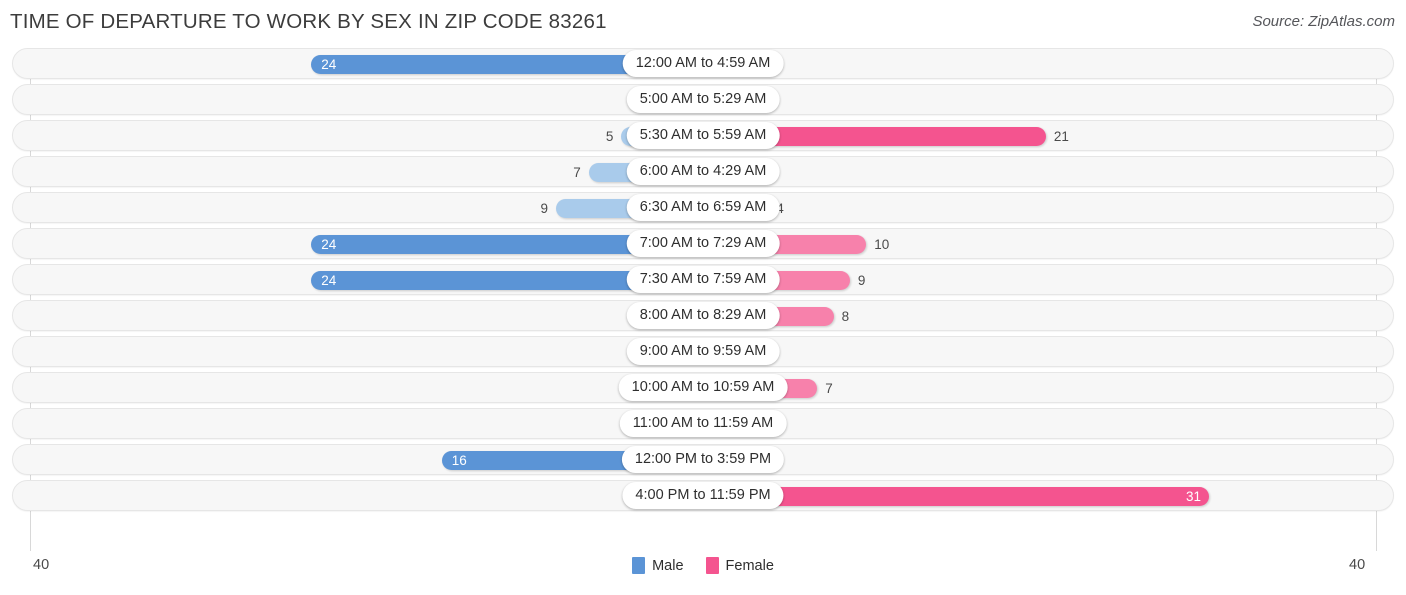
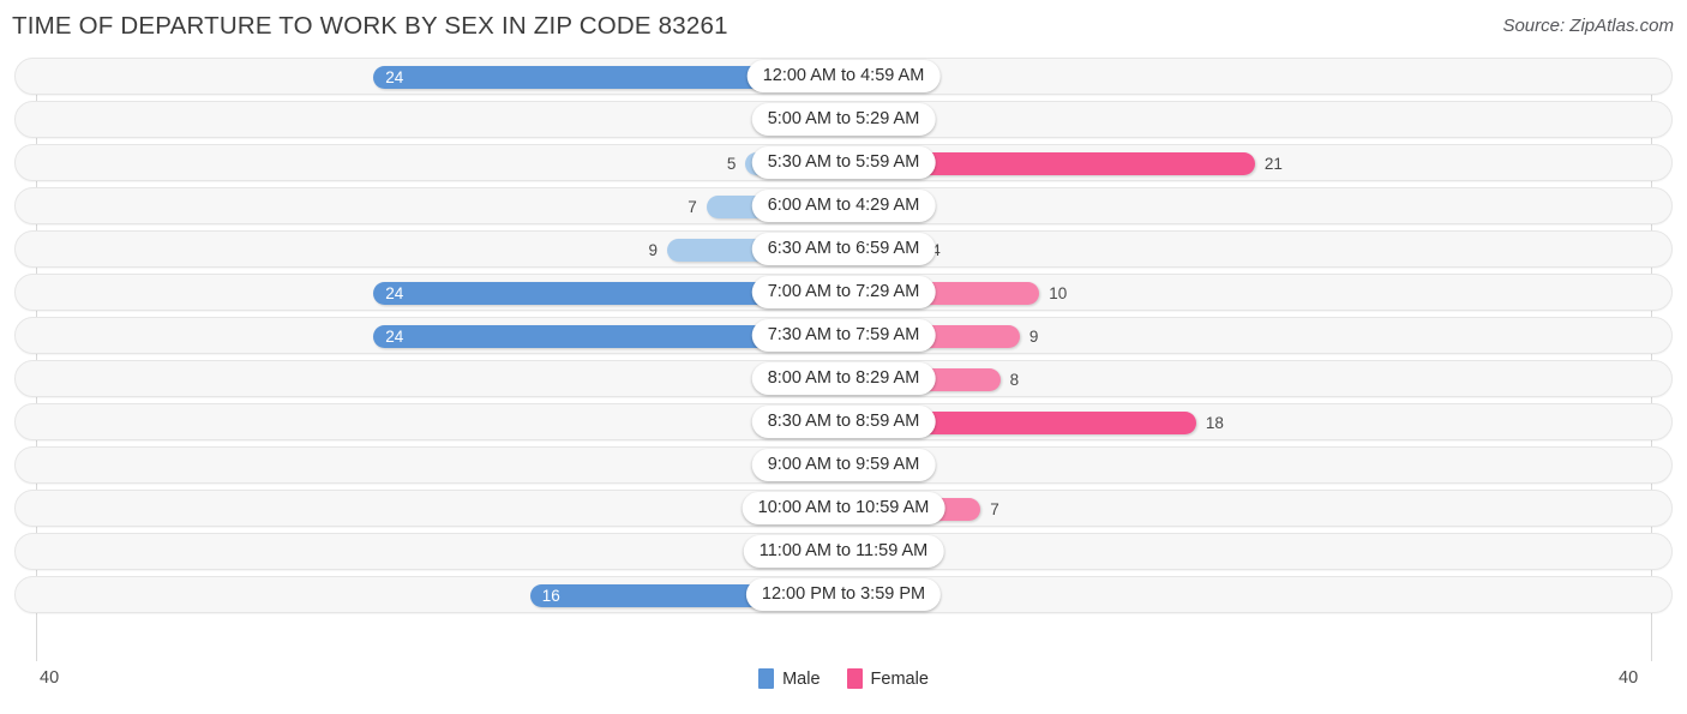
  TIME OF DEPARTURE TO WORK BY SEX IN ZIP CODE 83261
  Source: ZipAtlas.com
  24
  12:00 AM to 4:59 AM
  5:00 AM to 5:29 AM
  5
  21
  5:30 AM to 5:59 AM
  7
  6:00 AM to 4:29 AM
  9
  4
  6:30 AM to 6:59 AM
  24
  10
  7:00 AM to 7:29 AM
  24
  9
  7:30 AM to 7:59 AM
  8
  8:00 AM to 8:29 AM
+ 18
+ 8:30 AM to 8:59 AM
  9:00 AM to 9:59 AM
  7
  10:00 AM to 10:59 AM
  11:00 AM to 11:59 AM
  16
  12:00 PM to 3:59 PM
- 31
- 4:00 PM to 11:59 PM
  40
  40
  Male
  Female
